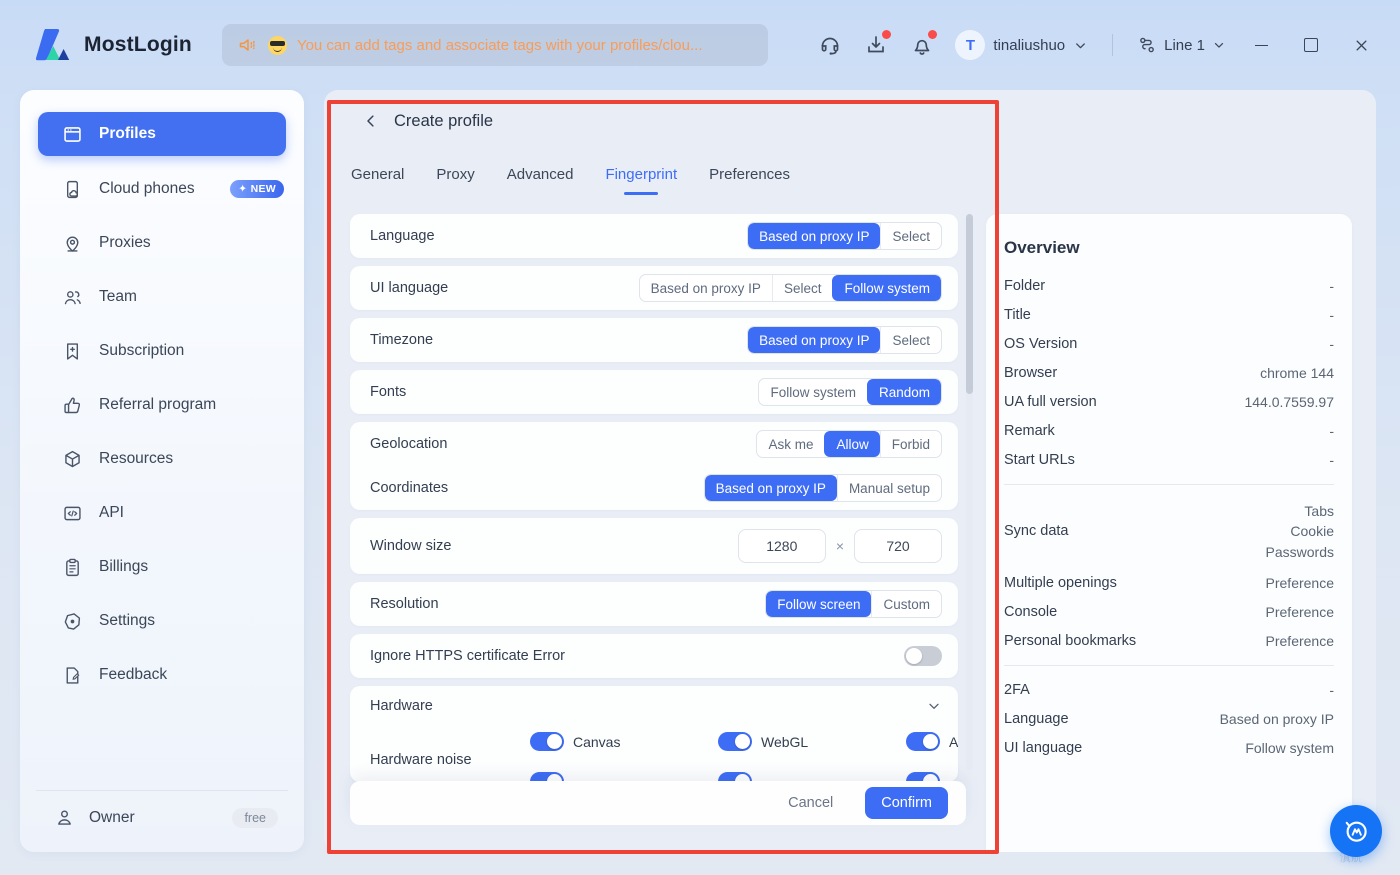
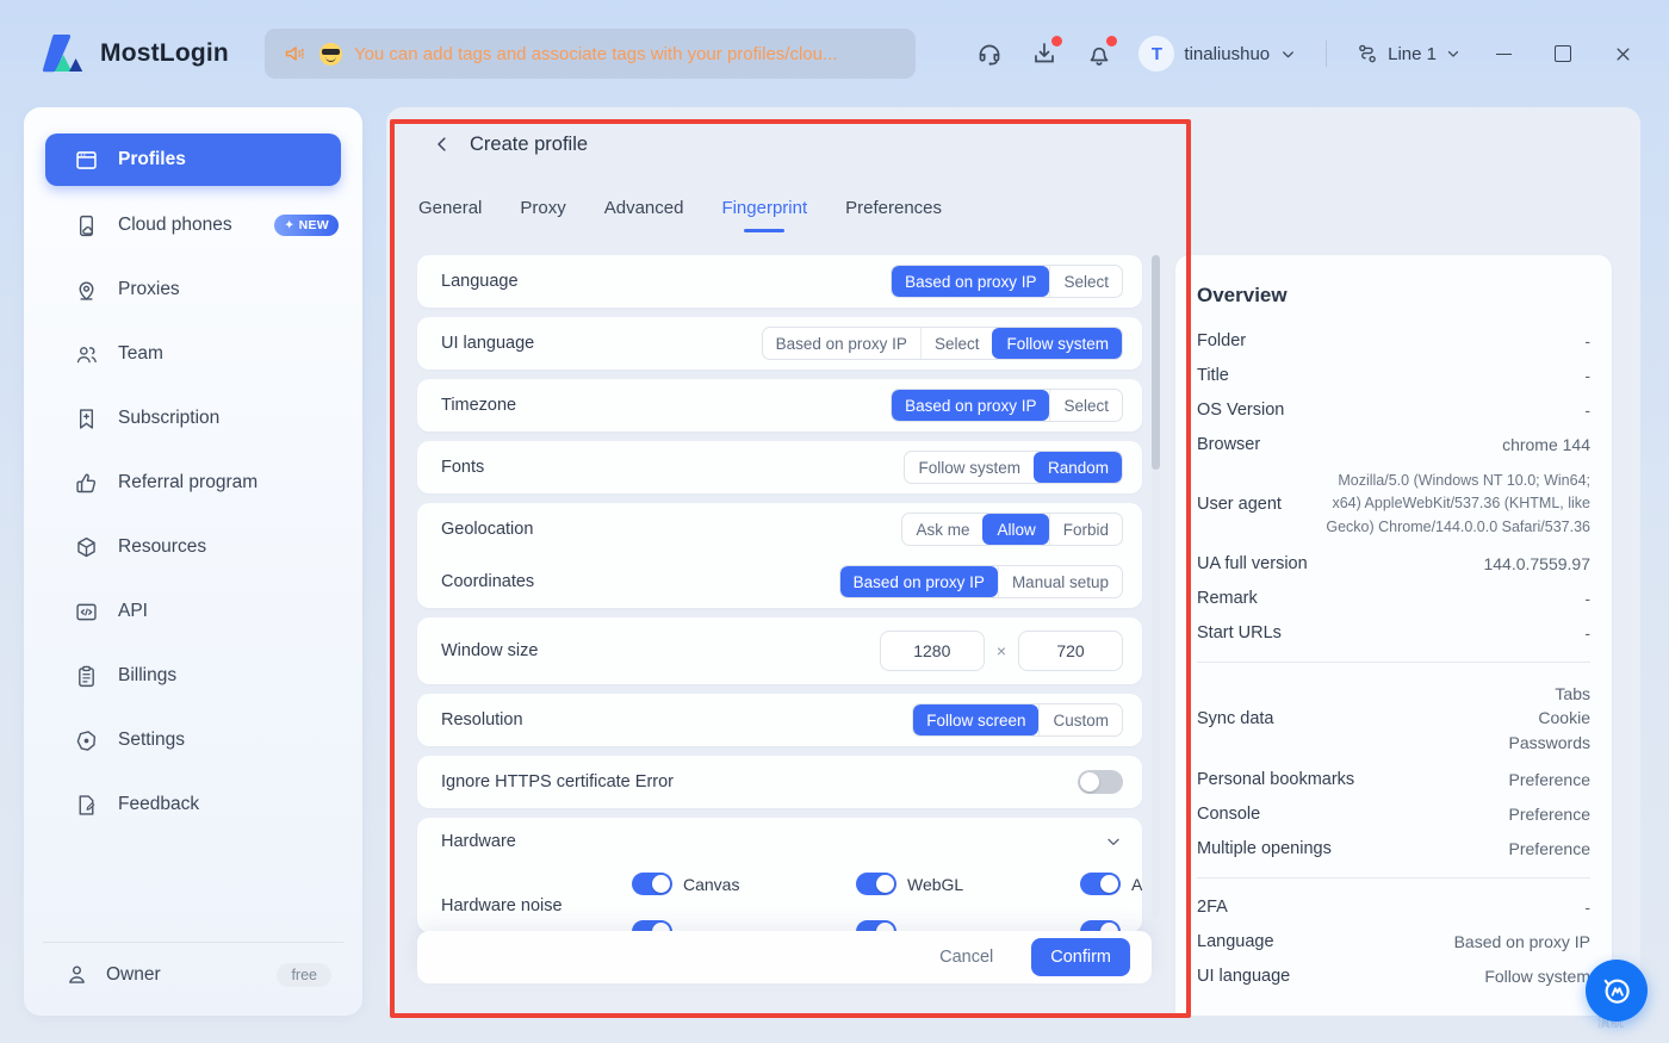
  MostLogin
  You can add tags and associate tags with your profiles/clou...
  T
  tinaliushuo
  Line 1
  Profiles
  Cloud phones
  ✦ NEW
  Proxies
  Team
  Subscription
  Referral program
  Resources
  API
  Billings
  Settings
  Feedback
  Owner
  free
  Create profile
  General
  Proxy
  Advanced
  Fingerprint
  Preferences
  Language
  Based on proxy IP
  Select
  UI language
  Based on proxy IP
  Select
  Follow system
  Timezone
  Based on proxy IP
  Select
  Fonts
  Follow system
  Random
  Geolocation
  Ask me
  Allow
  Forbid
  Coordinates
  Based on proxy IP
  Manual setup
  Window size
  1280
  ×
  720
  Resolution
  Follow screen
  Custom
  Ignore HTTPS certificate Error
  Hardware
  Hardware noise
  Canvas
  WebGL
  Cancel
  Confirm
  Overview
  Folder
  -
  Title
  -
  OS Version
  -
  Browser
  chrome 144
+ User agent
+ Mozilla/5.0 (Windows NT 10.0; Win64; x64) AppleWebKit/537.36 (KHTML, like Gecko) Chrome/144.0.0.0 Safari/537.36
  UA full version
  144.0.7559.97
  Remark
  -
  Start URLs
  -
  Sync data
  Tabs
  Cookie
  Passwords
- Multiple openings
+ Personal bookmarks
  Preference
  Console
  Preference
- Personal bookmarks
+ Multiple openings
  Preference
  2FA
  -
  Language
  Based on proxy IP
  UI language
  Follow system
  滇航
